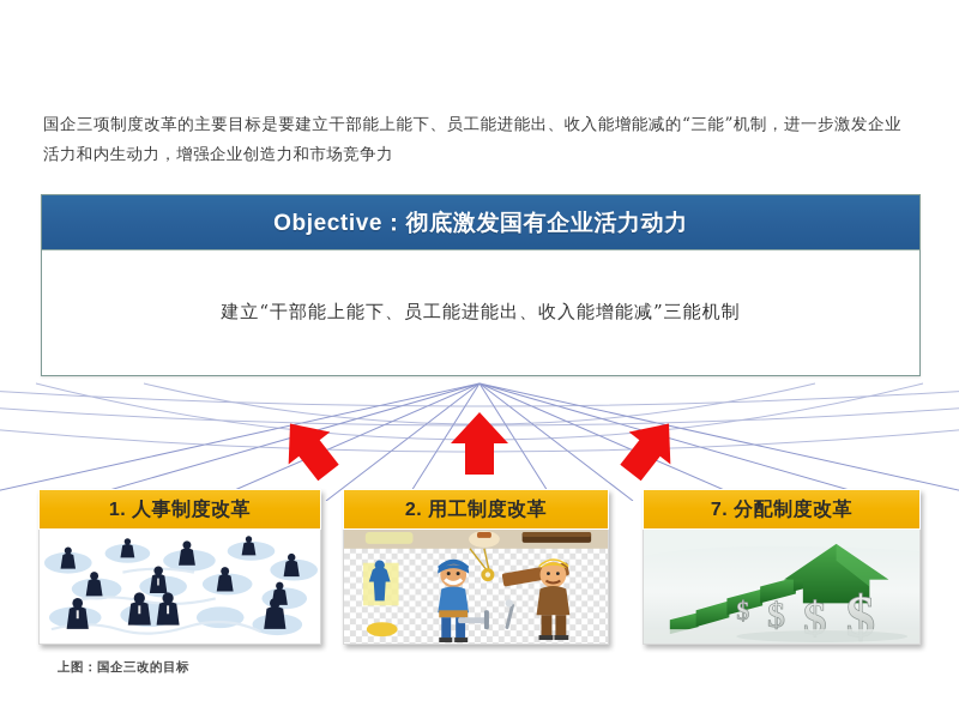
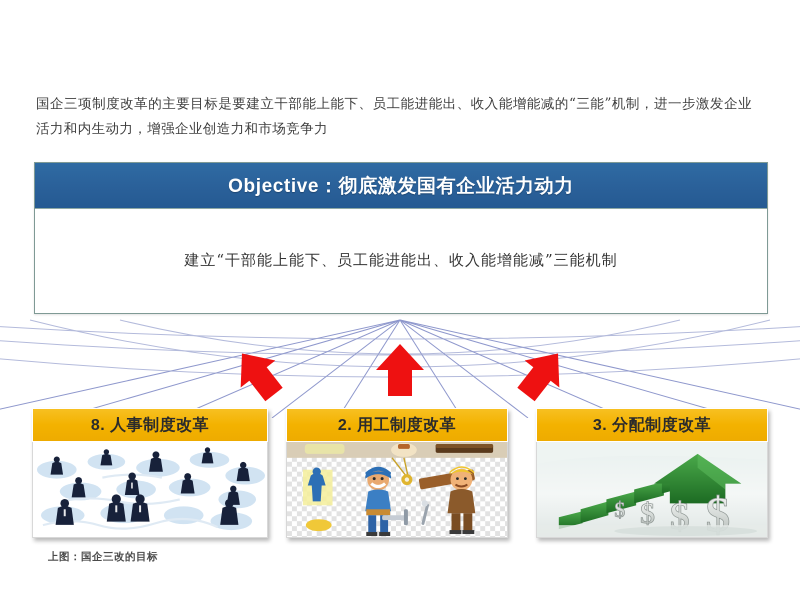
  国企三项制度改革的主要目标是要建立干部能上能下、员工能进能出、收入能增能减的“三能”机制，进一步激发企业活力和内生动力，增强企业创造力和市场竞争力
  Objective：彻底激发国有企业活力动力
  建立“干部能上能下、员工能进能出、收入能增能减”三能机制
- 1. 人事制度改革
+ 8. 人事制度改革
  2. 用工制度改革
- 7. 分配制度改革
+ 3. 分配制度改革
  $
  $
  $
  $
  上图：国企三改的目标
